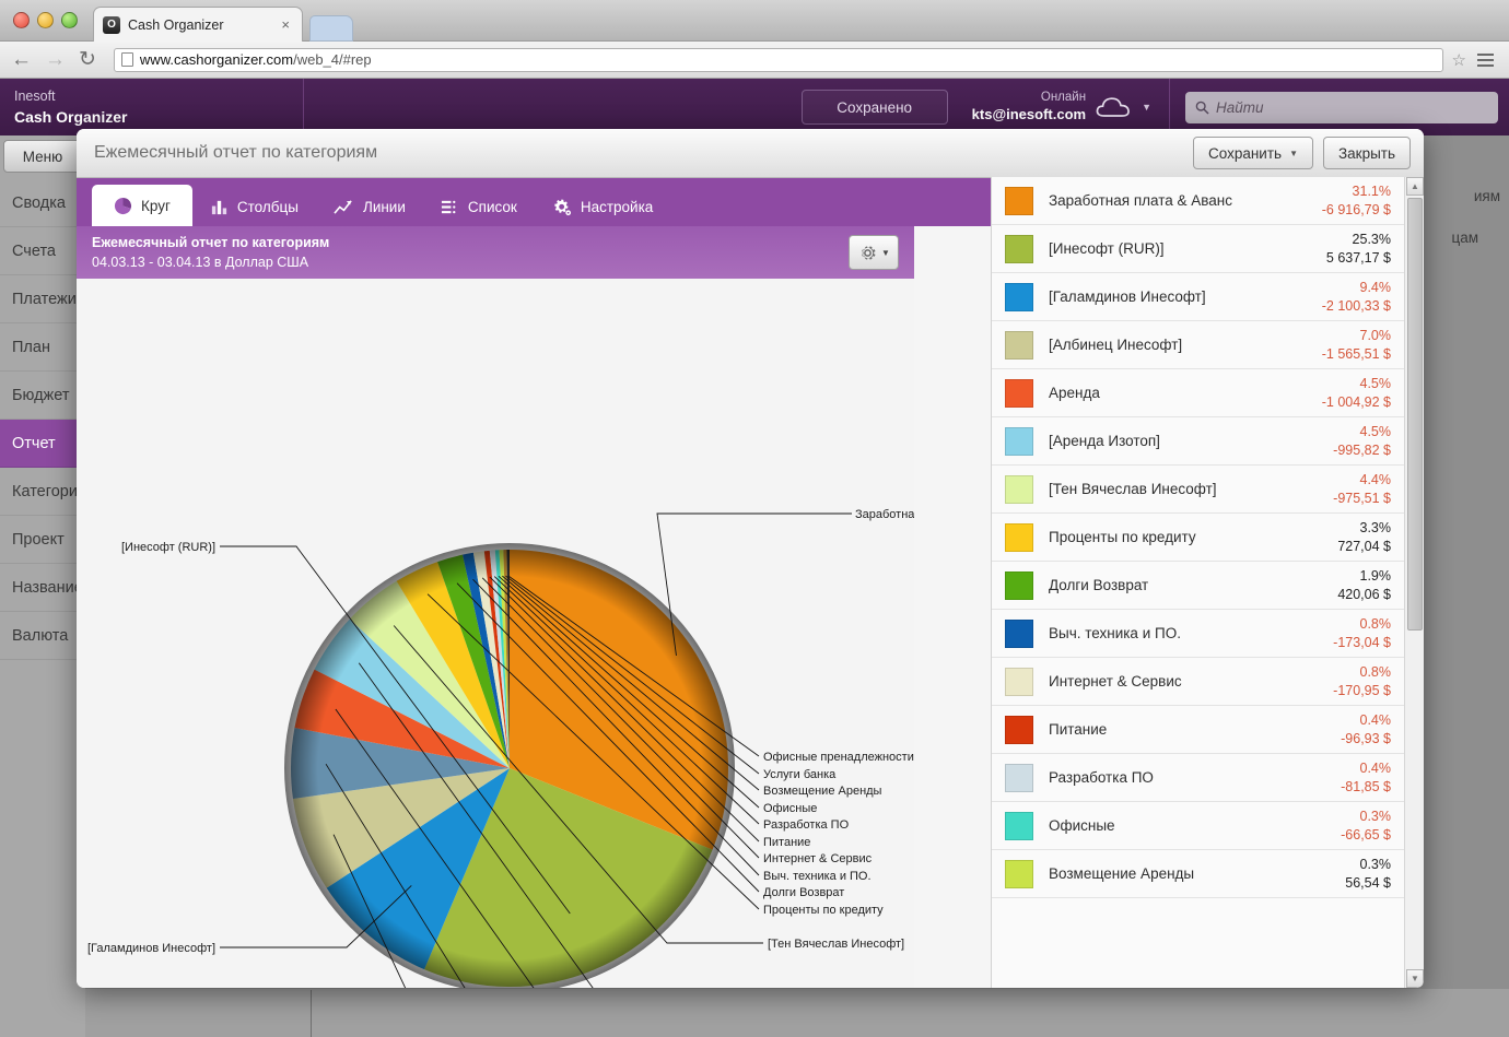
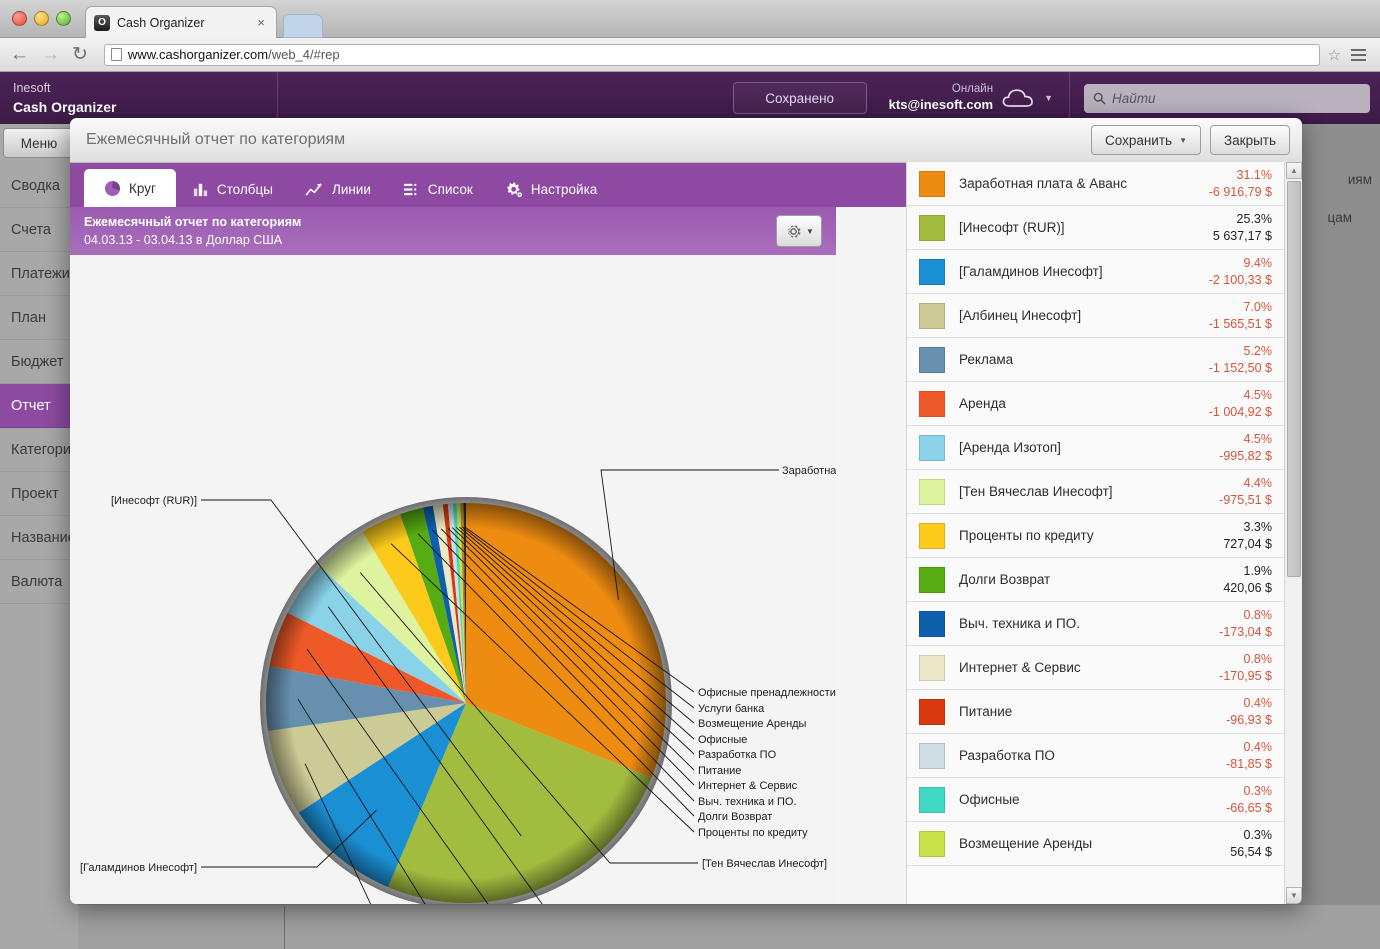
  O
  Cash Organizer
  ×
  ←
  →
  ↻
  www.cashorganizer.com/web_4/#rep
  ☆
  Inesoft
  Cash Organizer
  Сохранено
  Онлайн
  kts@inesoft.com
  ▼
  Найти
  иям
  цам
  Меню
  Сводка
  Счета
  Платежи
  План
  Бюджет
  Отчет
  Категори
  Проект
  Названи
  Валюта
  Ежемесячный отчет по категориям
  Сохранить
  ▼
  Закрыть
  Круг
  Столбцы
  Линии
  Список
  Настройка
  Ежемесячный отчет по категориям
  04.03.13 - 03.04.13 в Доллар США
  ▼
  [Инесофт (RUR)]
  [Галамдинов Инесофт]
  [Тен Вячеслав Инесофт]
  Офисные пренадлежности
  Услуги банка
  Возмещение Аренды
  Офисные
  Разработка ПО
  Питание
  Интернет & Сервис
  Выч. техника и ПО.
  Долги Возврат
  Проценты по кредиту
  Заработная плата & Аванс
  31.1%
  -6 916,79 $
  [Инесофт (RUR)]
  25.3%
  5 637,17 $
  [Галамдинов Инесофт]
  9.4%
  -2 100,33 $
  [Албинец Инесофт]
  7.0%
  -1 565,51 $
+ Реклама
+ 5.2%
+ -1 152,50 $
  Аренда
  4.5%
  -1 004,92 $
  [Аренда Изотоп]
  4.5%
  -995,82 $
  [Тен Вячеслав Инесофт]
  4.4%
  -975,51 $
  Проценты по кредиту
  3.3%
  727,04 $
  Долги Возврат
  1.9%
  420,06 $
  Выч. техника и ПО.
  0.8%
  -173,04 $
  Интернет & Сервис
  0.8%
  -170,95 $
  Питание
  0.4%
  -96,93 $
  Разработка ПО
  0.4%
  -81,85 $
  Офисные
  0.3%
  -66,65 $
  Возмещение Аренды
  0.3%
  56,54 $
  ▲
  ▼
